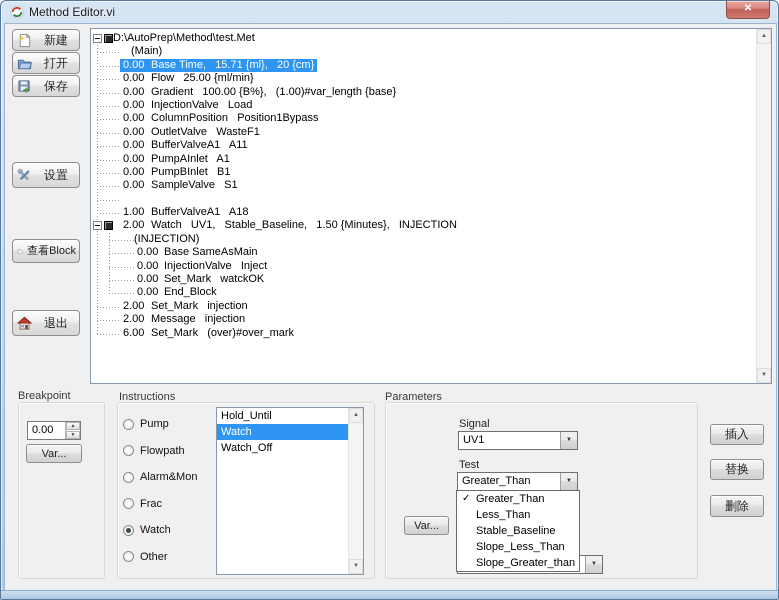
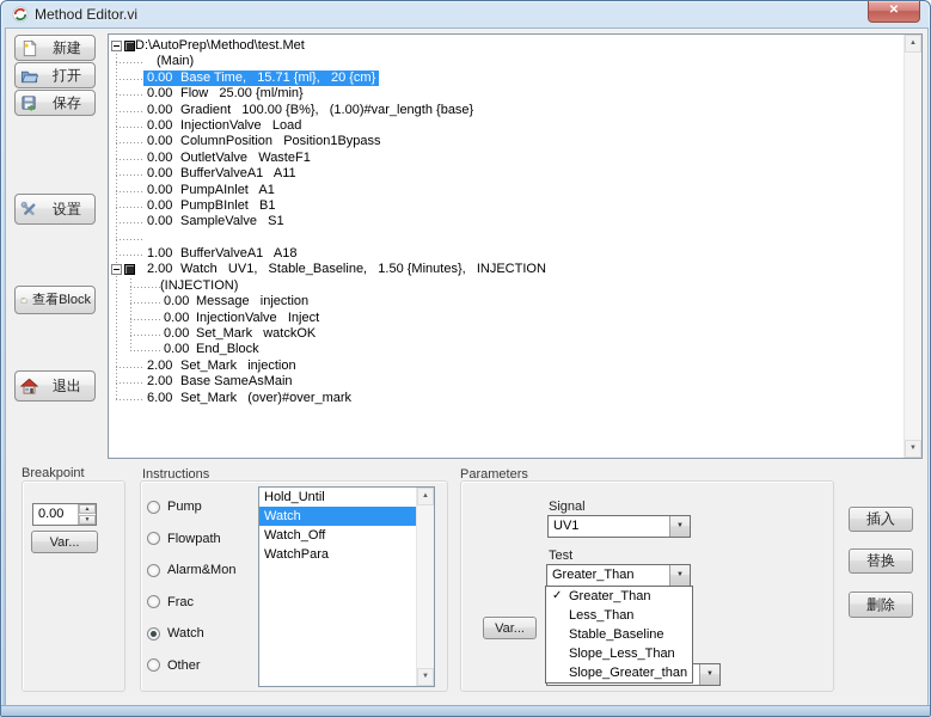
  Method Editor.vi
  ✕
  新建
  打开
  保存
  设置
  查看Block
  退出
  D:\AutoPrep\Method\test.Met
  (Main)
  0.00 Base Time, 15.71 {ml}, 20 {cm}
  0.00 Flow 25.00 {ml/min}
  0.00 Gradient 100.00 {B%}, (1.00)#var_length {base}
  0.00 InjectionValve Load
  0.00 ColumnPosition Position1Bypass
  0.00 OutletValve WasteF1
  0.00 BufferValveA1 A11
  0.00 PumpAInlet A1
  0.00 PumpBInlet B1
  0.00 SampleValve S1
  1.00 BufferValveA1 A18
  2.00 Watch UV1, Stable_Baseline, 1.50 {Minutes}, INJECTION
  (INJECTION)
- 0.00 Base SameAsMain
+ 0.00 Message injection
  0.00 InjectionValve Inject
  0.00 Set_Mark watckOK
  0.00 End_Block
  2.00 Set_Mark injection
- 2.00 Message injection
+ 2.00 Base SameAsMain
  6.00 Set_Mark (over)#over_mark
  Breakpoint
  0.00
  Var...
  Instructions
  Pump
  Flowpath
  Alarm&Mon
  Frac
  Watch
  Other
  Hold_Until
  Watch
  Watch_Off
+ WatchPara
  Parameters
  Signal
  UV1
  Test
  Greater_Than
  Var...
  ✓
  Greater_Than
  Less_Than
  Stable_Baseline
  Slope_Less_Than
  Slope_Greater_than
  插入
  替换
  删除
